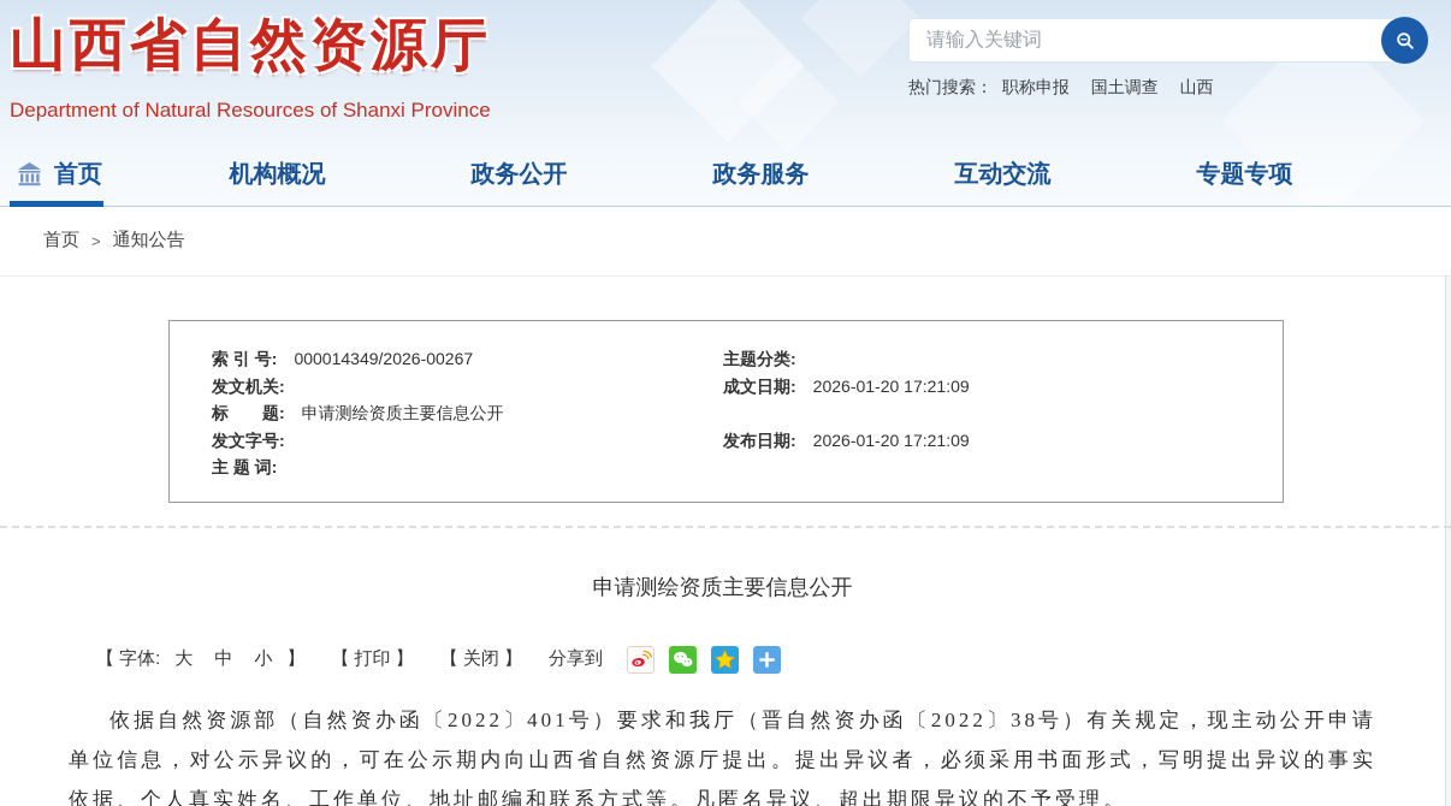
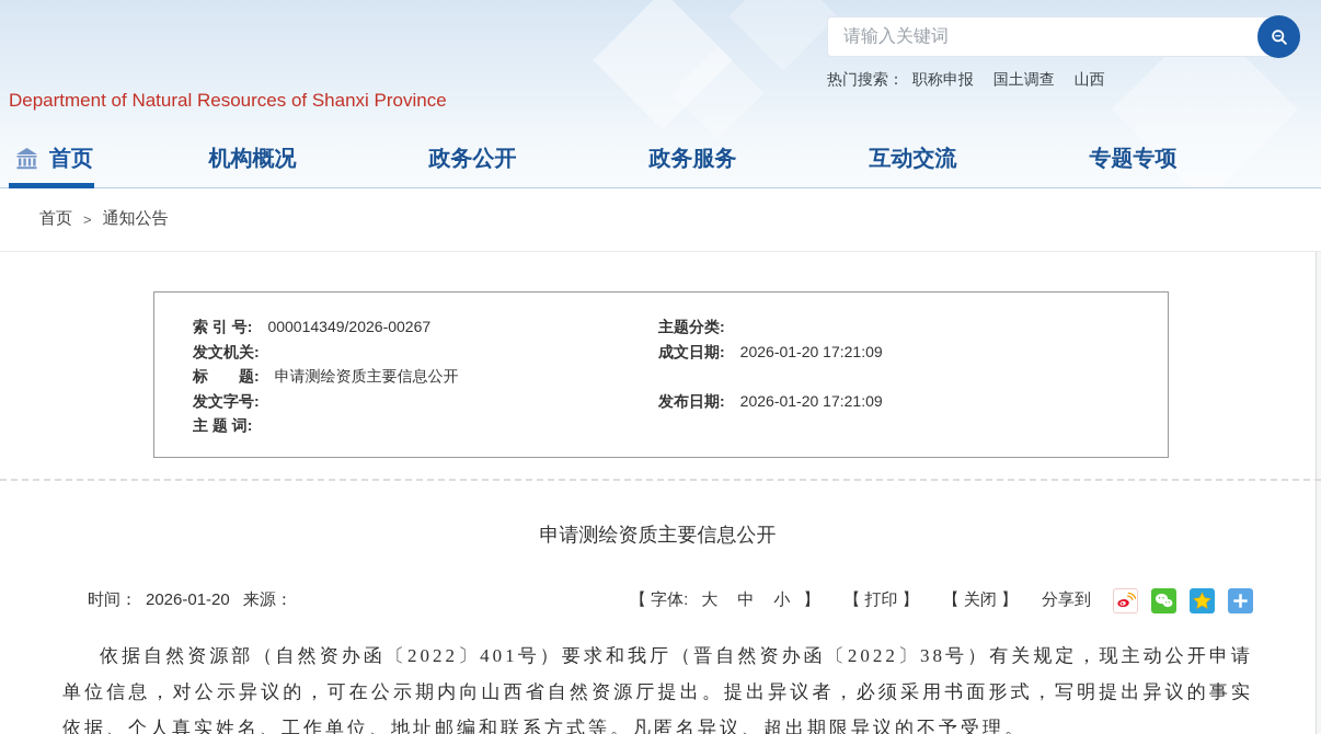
- 山西省自然资源厅
  Department of Natural Resources of Shanxi Province
  请输入关键词
  热门搜索： 职称申报 国土调查 山西
  首页
  机构概况
  政务公开
  政务服务
  互动交流
  专题专项
  首页
  >
  通知公告
  索 引 号: 000014349/2026-00267
  主题分类:
  发文机关:
  成文日期: 2026-01-20 17:21:09
  标 题: 申请测绘资质主要信息公开
  发文字号:
  发布日期: 2026-01-20 17:21:09
  主 题 词:
  申请测绘资质主要信息公开
+ 时间： 2026-01-20 来源：
  【 字体:
  大
  中
  小
  】
  【 打印 】
  【 关闭 】
  分享到
  依据自然资源部（自然资办函〔2022〕401号）要求和我厅（晋自然资办函〔2022〕38号）有关规定，现主动公开申请单位信息，对公示异议的，可在公示期内向山西省自然资源厅提出。提出异议者，必须采用书面形式，写明提出异议的事实依据、个人真实姓名、工作单位、地址邮编和联系方式等。凡匿名异议、超出期限异议的不予受理。
